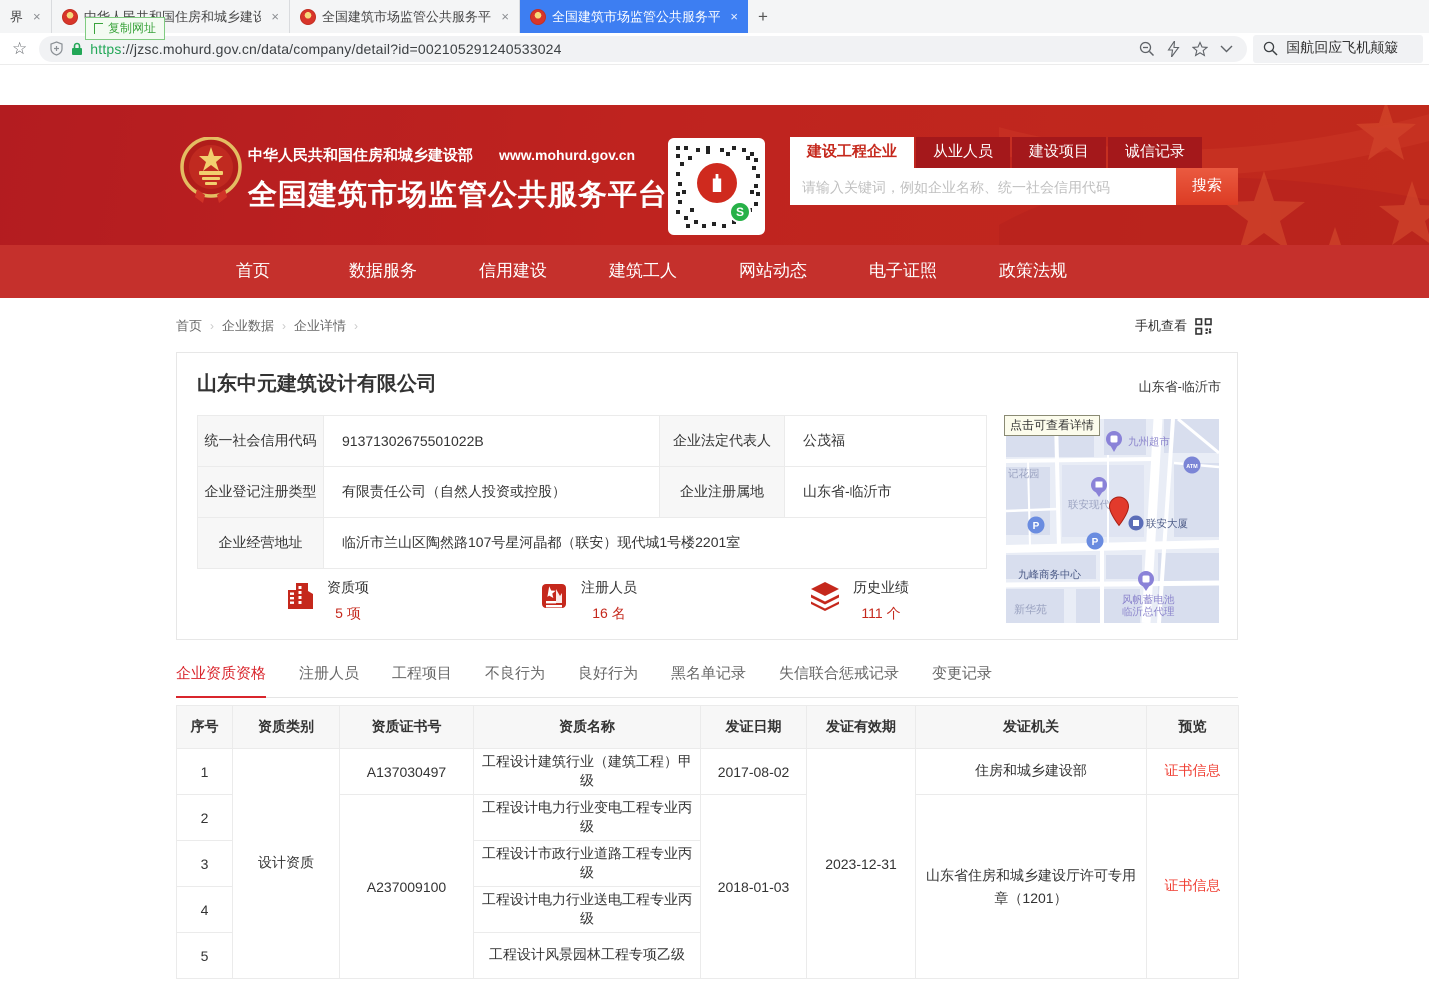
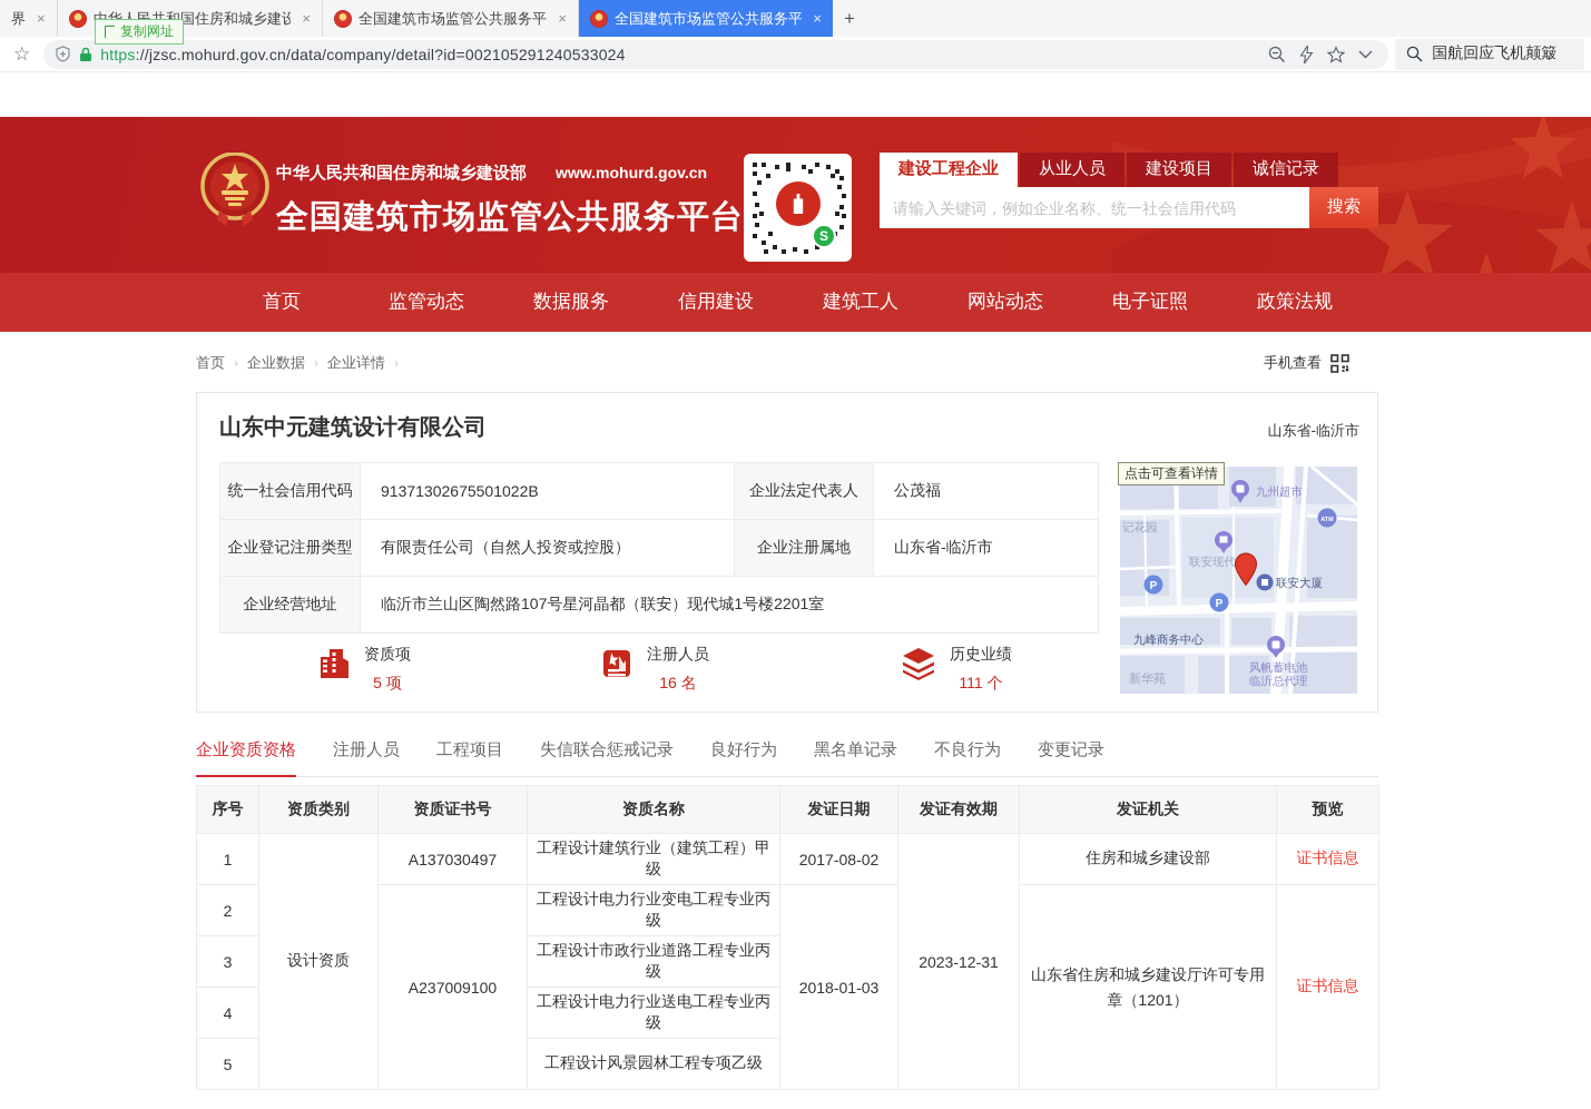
  界
  ×
  中华人民共和国住房和城乡建设
  ×
  全国建筑市场监管公共服务平
  ×
  全国建筑市场监管公共服务平
  ×
  +
  复制网址
  ☆
  https://jzsc.mohurd.gov.cn/data/company/detail?id=002105291240533024
  国航回应飞机颠簸
  中华人民共和国住房和城乡建设部
  www.mohurd.gov.cn
  全国建筑市场监管公共服务平台
  S
  建设工程企业
  从业人员
  建设项目
  诚信记录
  请输入关键词，例如企业名称、统一社会信用代码
  搜索
  首页
+ 监管动态
  数据服务
  信用建设
  建筑工人
  网站动态
  电子证照
  政策法规
  首页
  ›
  企业数据
  ›
  企业详情
  ›
  手机查看
  山东中元建筑设计有限公司
  山东省-临沂市
  统一社会信用代码	91371302675501022B	企业法定代表人	公茂福
  企业登记注册类型	有限责任公司（自然人投资或控股）	企业注册属地	山东省-临沂市
  企业经营地址	临沂市兰山区陶然路107号星河晶都（联安）现代城1号楼2201室
  资质项
  5 项
  注册人员
  16 名
  历史业绩
  111 个
  点击可查看详情
  九州超市
  记花园
  联安现代
  P
  P
  联安大厦
  九峰商务中心
  新华苑
  风帆蓄电池
  临沂总代理
  企业资质资格
  注册人员
  工程项目
- 不良行为
+ 失信联合惩戒记录
  良好行为
  黑名单记录
- 失信联合惩戒记录
+ 不良行为
  变更记录
  序号	资质类别	资质证书号	资质名称	发证日期	发证有效期	发证机关	预览
  1	设计资质	A137030497	工程设计建筑行业（建筑工程）甲级	2017-08-02	2023-12-31	住房和城乡建设部	证书信息
  2	A237009100	工程设计电力行业变电工程专业丙级	2018-01-03	山东省住房和城乡建设厅许可专用章（1201）	证书信息
  3	工程设计市政行业道路工程专业丙级
  4	工程设计电力行业送电工程专业丙级
  5	工程设计风景园林工程专项乙级
